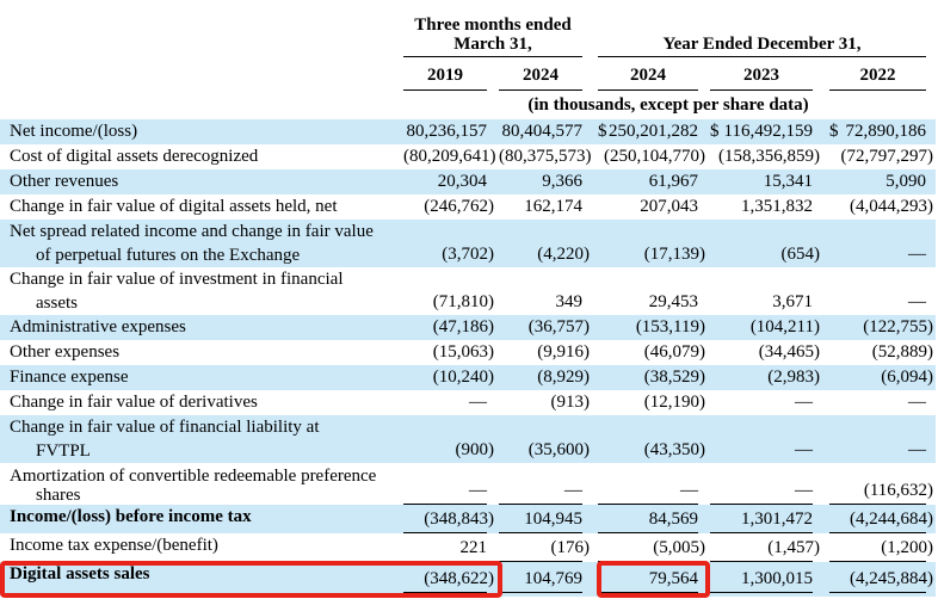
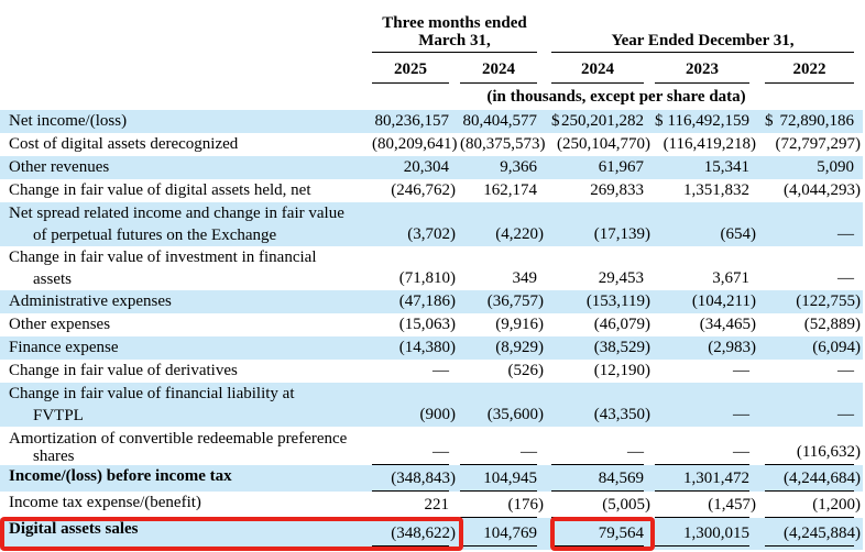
  	Three months ended March 31,	Year Ended December 31,
- 	2019	2024	2024	2023	2022
+ 	2025	2024	2024	2023	2022
  	(in thousands, except per share data)
  Net income/(loss)	80,236,157	80,404,577	$250,201,282	$ 116,492,159	$ 72,890,186
- Cost of digital assets derecognized	(80,209,641)	(80,375,573)	(250,104,770)	(158,356,859)	(72,797,297)
+ Cost of digital assets derecognized	(80,209,641)	(80,375,573)	(250,104,770)	(116,419,218)	(72,797,297)
  Other revenues	20,304	9,366	61,967	15,341	5,090
- Change in fair value of digital assets held, net	(246,762)	162,174	207,043	1,351,832	(4,044,293)
+ Change in fair value of digital assets held, net	(246,762)	162,174	269,833	1,351,832	(4,044,293)
  Net spread related income and change in fair value of perpetual futures on the Exchange	(3,702)	(4,220)	(17,139)	(654)	—
  Change in fair value of investment in financial assets	(71,810)	349	29,453	3,671	—
  Administrative expenses	(47,186)	(36,757)	(153,119)	(104,211)	(122,755)
  Other expenses	(15,063)	(9,916)	(46,079)	(34,465)	(52,889)
- Finance expense	(10,240)	(8,929)	(38,529)	(2,983)	(6,094)
+ Finance expense	(14,380)	(8,929)	(38,529)	(2,983)	(6,094)
- Change in fair value of derivatives	—	(913)	(12,190)	—	—
+ Change in fair value of derivatives	—	(526)	(12,190)	—	—
  Change in fair value of financial liability at FVTPL	(900)	(35,600)	(43,350)	—	—
  Amortization of convertible redeemable preference shares	—	—	—	—	(116,632)
  Income/(loss) before income tax	(348,843)	104,945	84,569	1,301,472	(4,244,684)
  Income tax expense/(benefit)	221	(176)	(5,005)	(1,457)	(1,200)
  Digital assets sales	(348,622)	104,769	79,564	1,300,015	(4,245,884)
